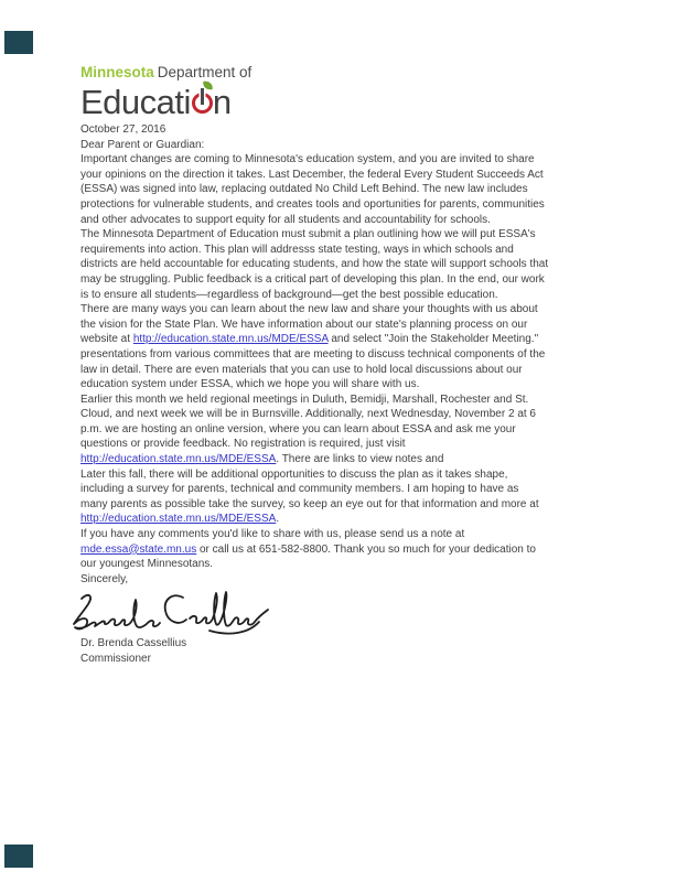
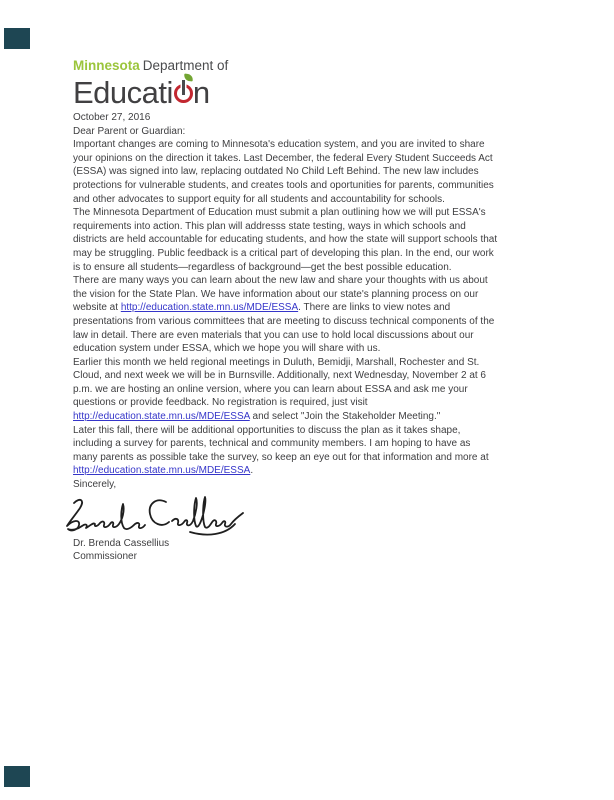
  Minnesota Department of
  Educati n
  October 27, 2016
  Dear Parent or Guardian:
  Important changes are coming to Minnesota's education system, and you are invited to share
  your opinions on the direction it takes. Last December, the federal Every Student Succeeds Act
  (ESSA) was signed into law, replacing outdated No Child Left Behind. The new law includes
  protections for vulnerable students, and creates tools and oportunities for parents, communities
  and other advocates to support equity for all students and accountability for schools.
  The Minnesota Department of Education must submit a plan outlining how we will put ESSA's
  requirements into action. This plan will addresss state testing, ways in which schools and
  districts are held accountable for educating students, and how the state will support schools that
  may be struggling. Public feedback is a critical part of developing this plan. In the end, our work
  is to ensure all students—regardless of background—get the best possible education.
  There are many ways you can learn about the new law and share your thoughts with us about
  the vision for the State Plan. We have information about our state's planning process on our
- website at http://education.state.mn.us/MDE/ESSA and select "Join the Stakeholder Meeting."
+ website at http://education.state.mn.us/MDE/ESSA. There are links to view notes and
  presentations from various committees that are meeting to discuss technical components of the
  law in detail. There are even materials that you can use to hold local discussions about our
  education system under ESSA, which we hope you will share with us.
  Earlier this month we held regional meetings in Duluth, Bemidji, Marshall, Rochester and St.
  Cloud, and next week we will be in Burnsville. Additionally, next Wednesday, November 2 at 6
  p.m. we are hosting an online version, where you can learn about ESSA and ask me your
  questions or provide feedback. No registration is required, just visit
- http://education.state.mn.us/MDE/ESSA. There are links to view notes and
+ http://education.state.mn.us/MDE/ESSA and select "Join the Stakeholder Meeting."
  Later this fall, there will be additional opportunities to discuss the plan as it takes shape,
  including a survey for parents, technical and community members. I am hoping to have as
  many parents as possible take the survey, so keep an eye out for that information and more at
  http://education.state.mn.us/MDE/ESSA.
- If you have any comments you'd like to share with us, please send us a note at
- mde.essa@state.mn.us or call us at 651-582-8800. Thank you so much for your dedication to
- our youngest Minnesotans.
  Sincerely,
  Dr. Brenda Cassellius
  Commissioner
